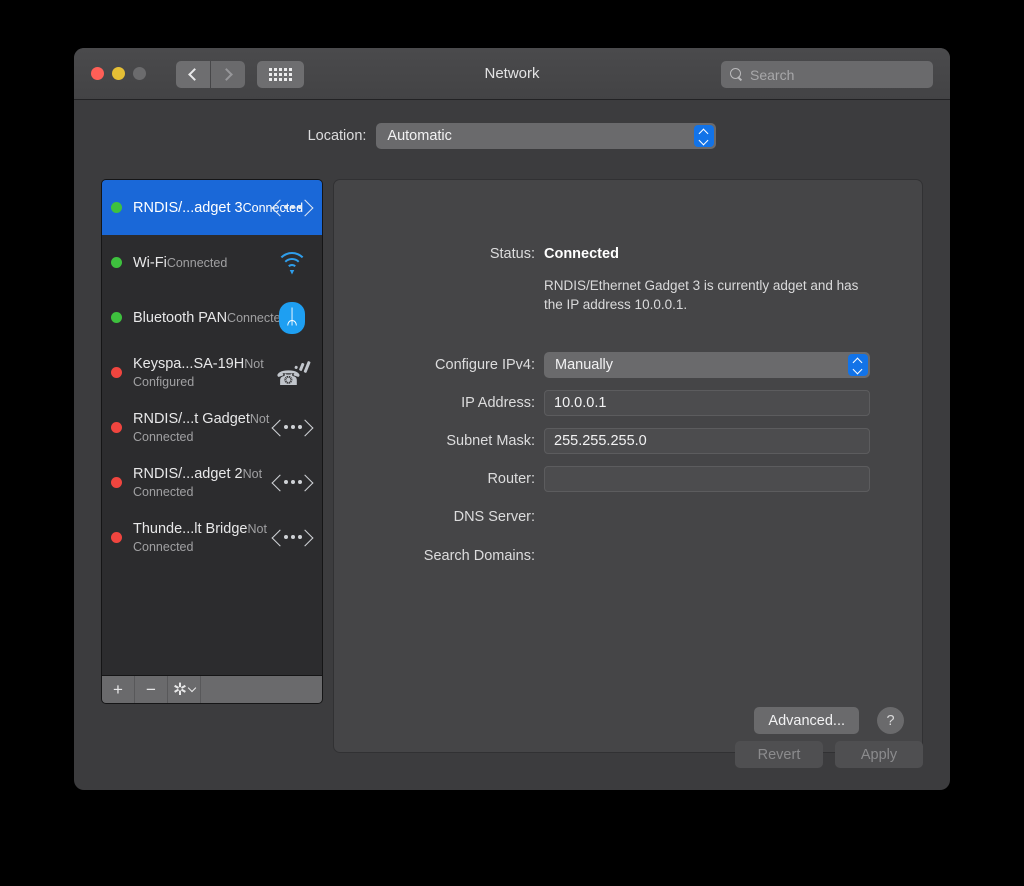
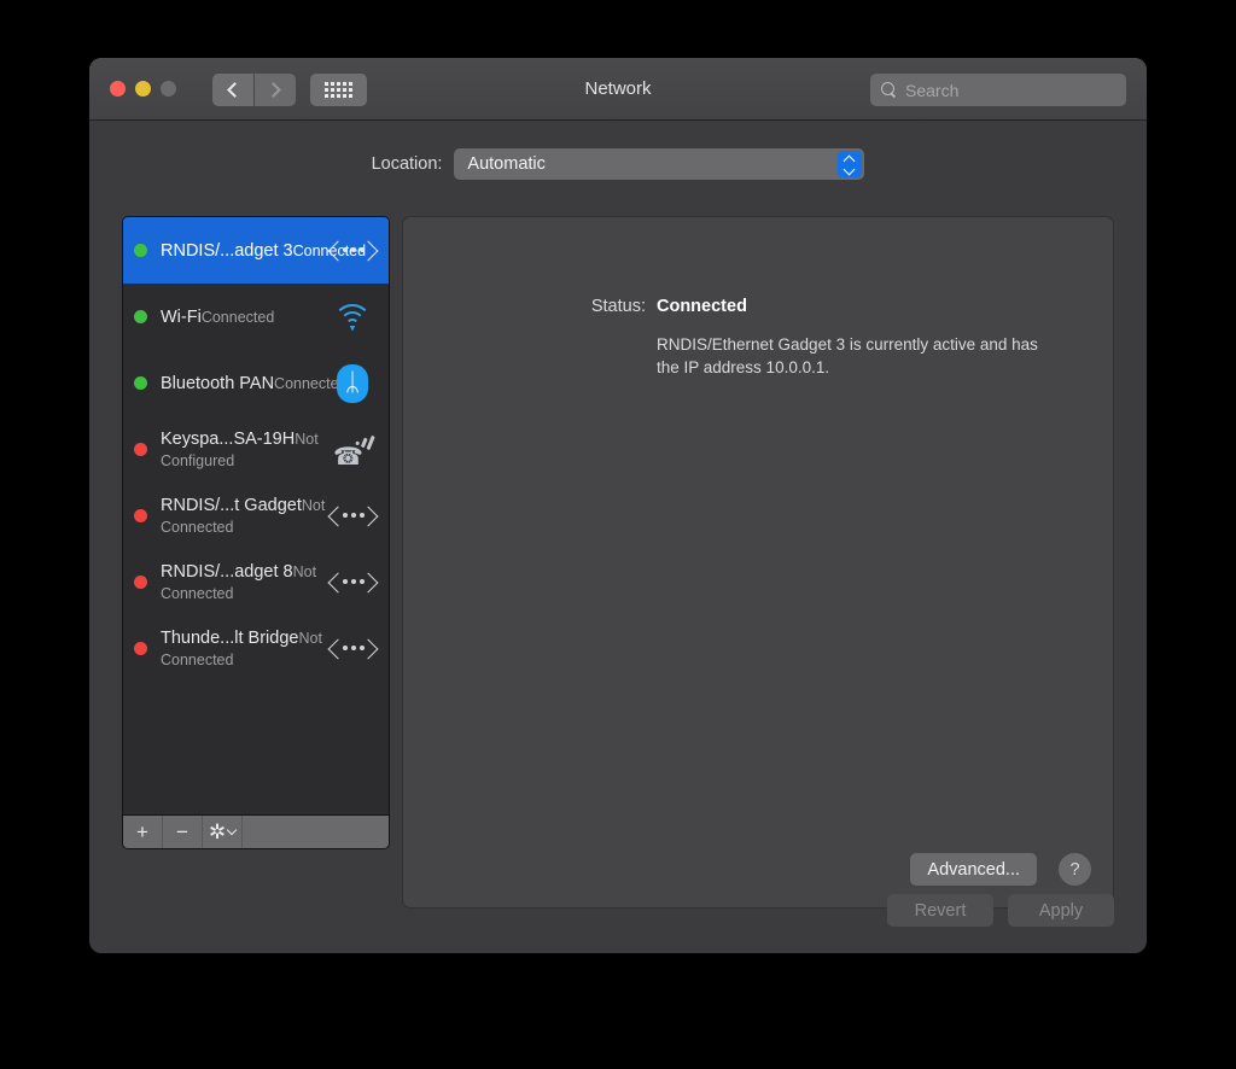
  Network
  Search
  Location:
  Automatic
  RNDIS/...adget 3Connec
  Wi-FiConnected
  Bluetooth PANConnecte
  ᛦ
  Keyspa...SA-19HNot Configured
  ☎
  RNDIS/...t GadgetNot Connected
- RNDIS/...adget 2Not Connected
+ RNDIS/...adget 8Not Connected
  Thunde...lt BridgeNot Connected
  +
  −
  ✲
  Status:
  Connected
- RNDIS/Ethernet Gadget 3 is currently adget and has the IP address 10.0.0.1.
+ RNDIS/Ethernet Gadget 3 is currently active and has the IP address 10.0.0.1.
- Configure IPv4:
- Manually
- IP Address:
- 10.0.0.1
- Subnet Mask:
- 255.255.255.0
- Router:
- DNS Server:
- Search Domains:
  Advanced...
  ?
  Revert
  Apply
